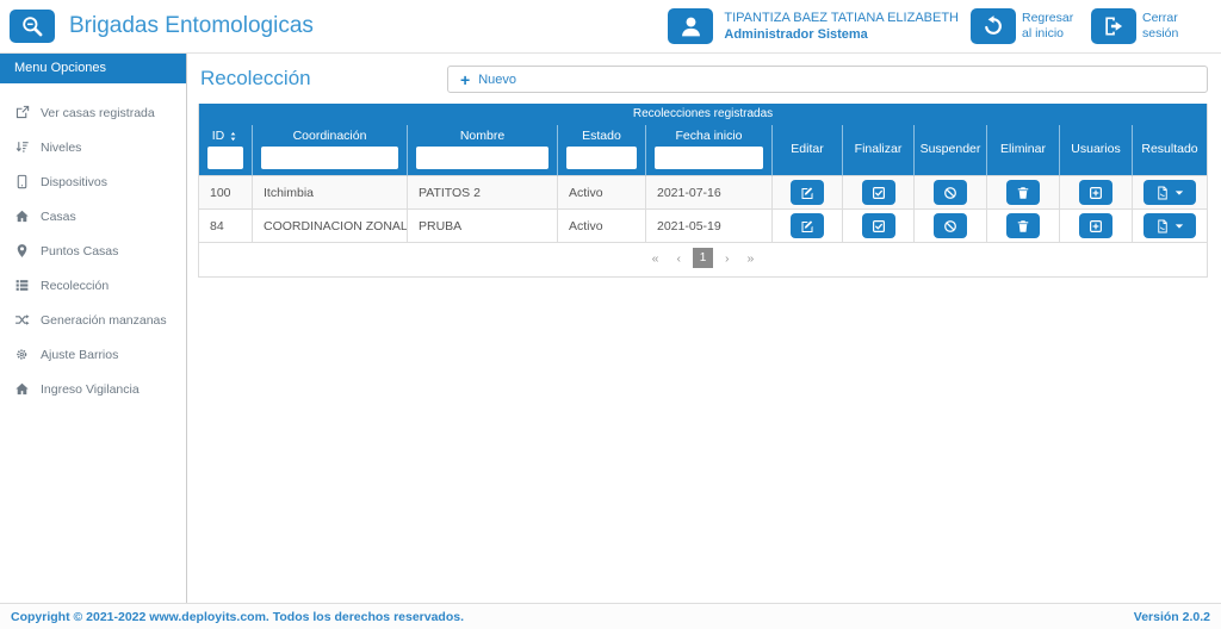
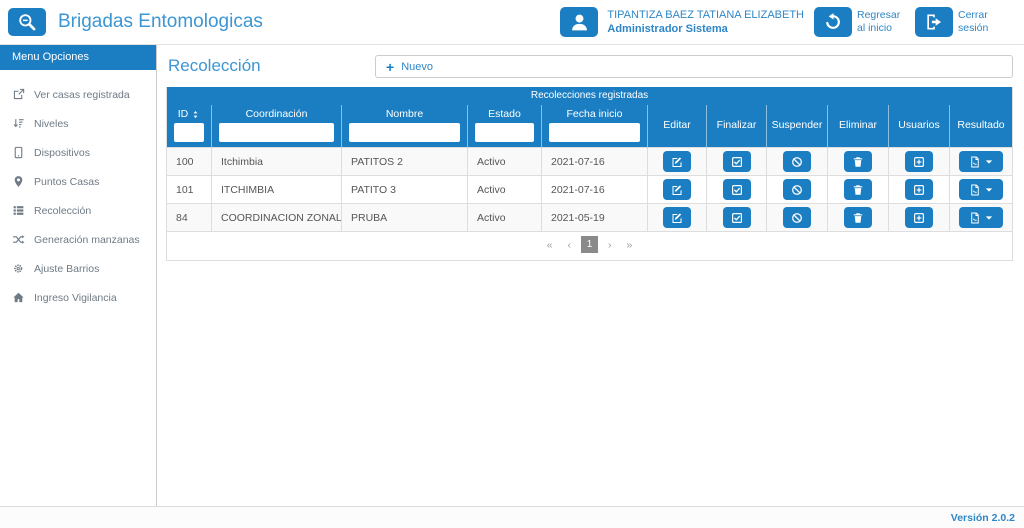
  Brigadas Entomologicas
  TIPANTIZA BAEZ TATIANA ELIZABETH
  Administrador Sistema
  Regresar al inicio
  Cerrar sesión
  Menu Opciones
  Ver casas registrada
  Niveles
  Dispositivos
- Casas
  Puntos Casas
  Recolección
  Generación manzanas
  Ajuste Barrios
  Ingreso Vigilancia
  Recolección
  +
  Nuevo
  Recolecciones registradas
  ID	Coordinación	Nombre	Estado	Fecha inicio	Editar	Finalizar	Suspender	Eliminar	Usuarios	Resultado
  100	Itchimbia	PATITOS 2	Activo	2021-07-16
+ 101	ITCHIMBIA	PATITO 3	Activo	2021-07-16
  84	COORDINACION ZONAL	PRUBA	Activo	2021-05-19
  «
  ‹
  1
  ›
  »
- Copyright © 2021-2022 www.deployits.com. Todos los derechos reservados.
  Versión 2.0.2
